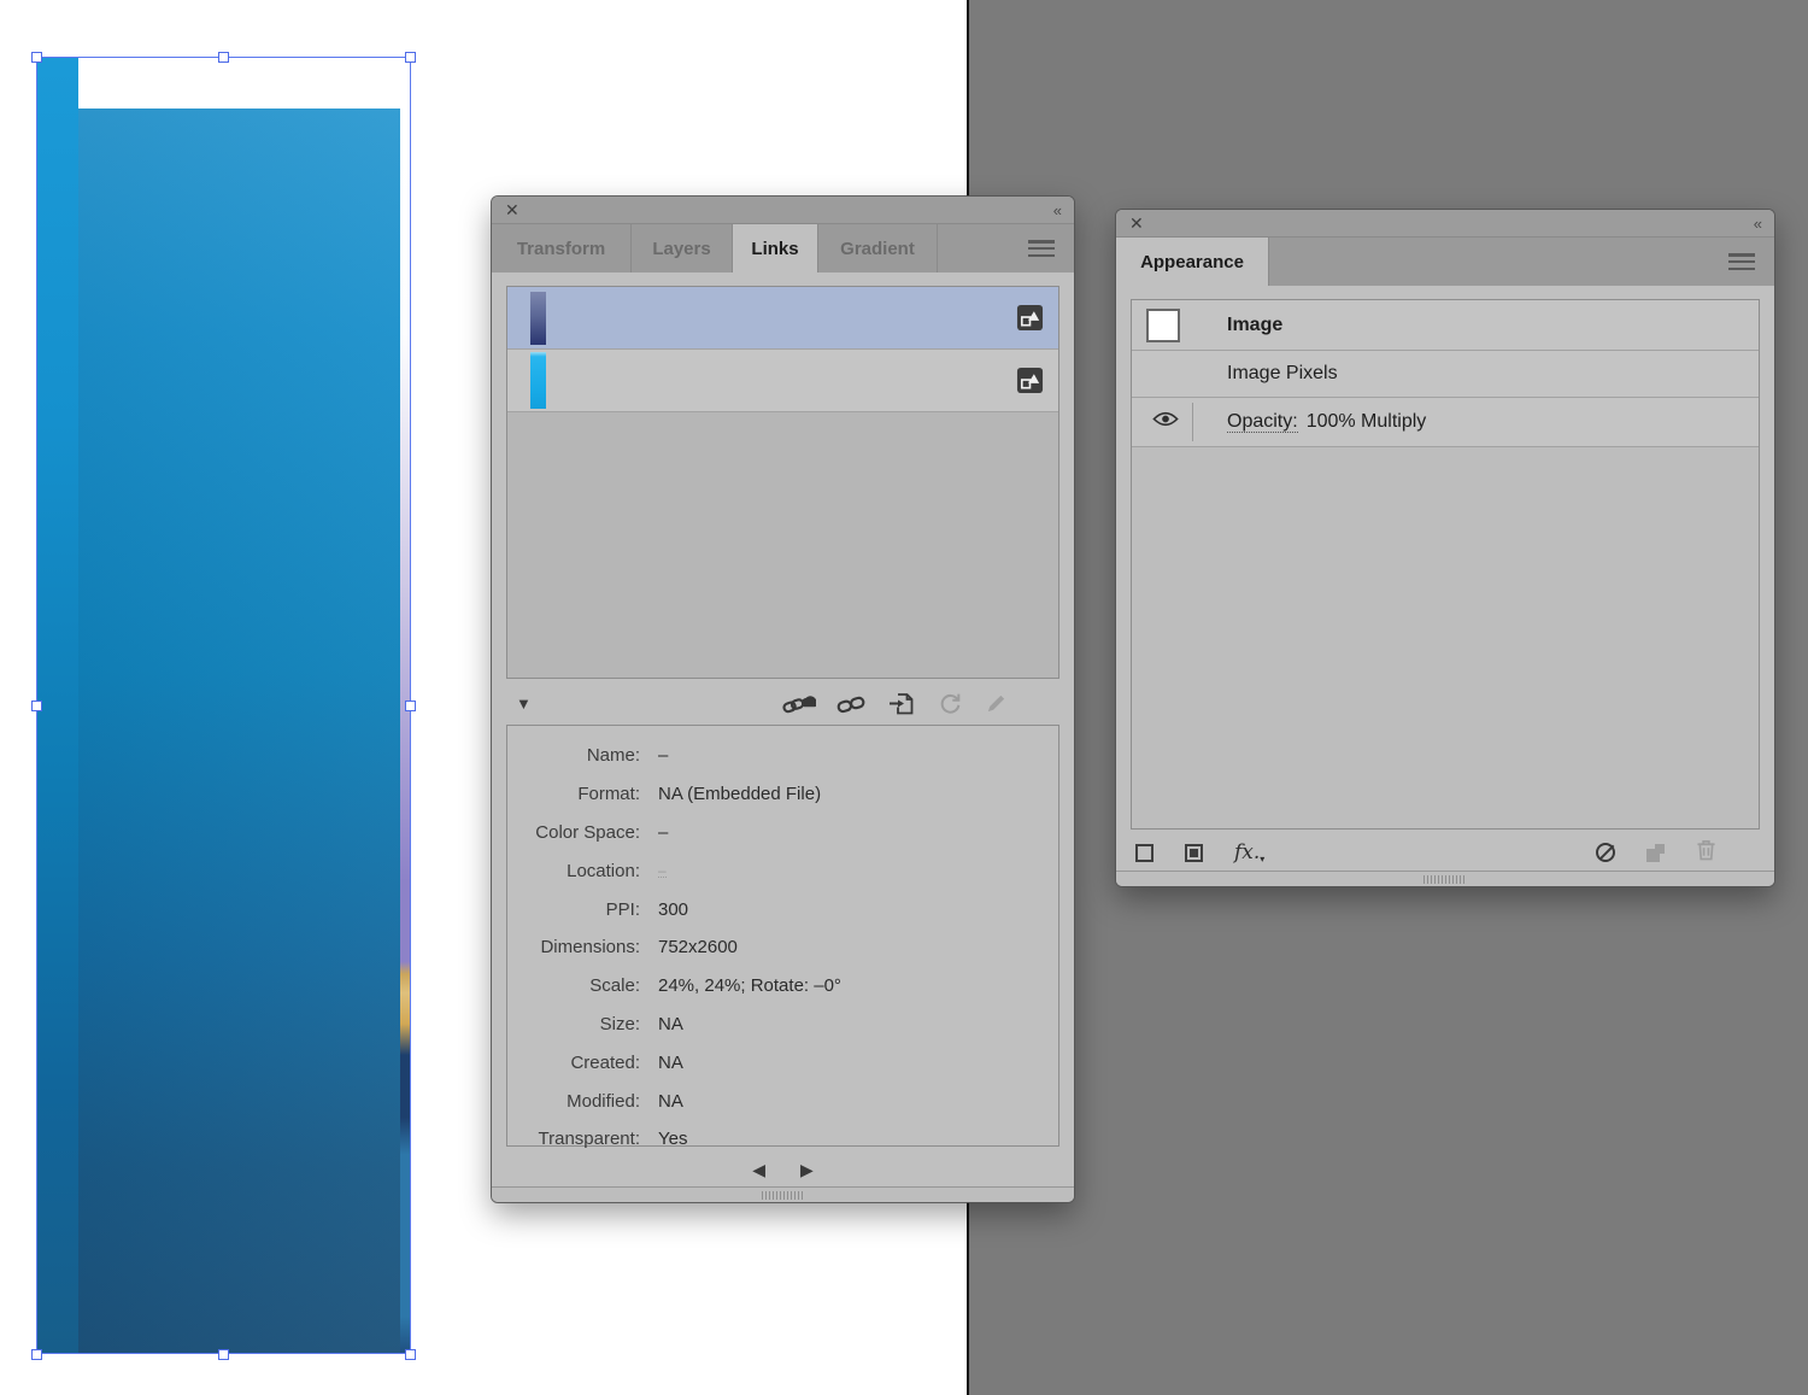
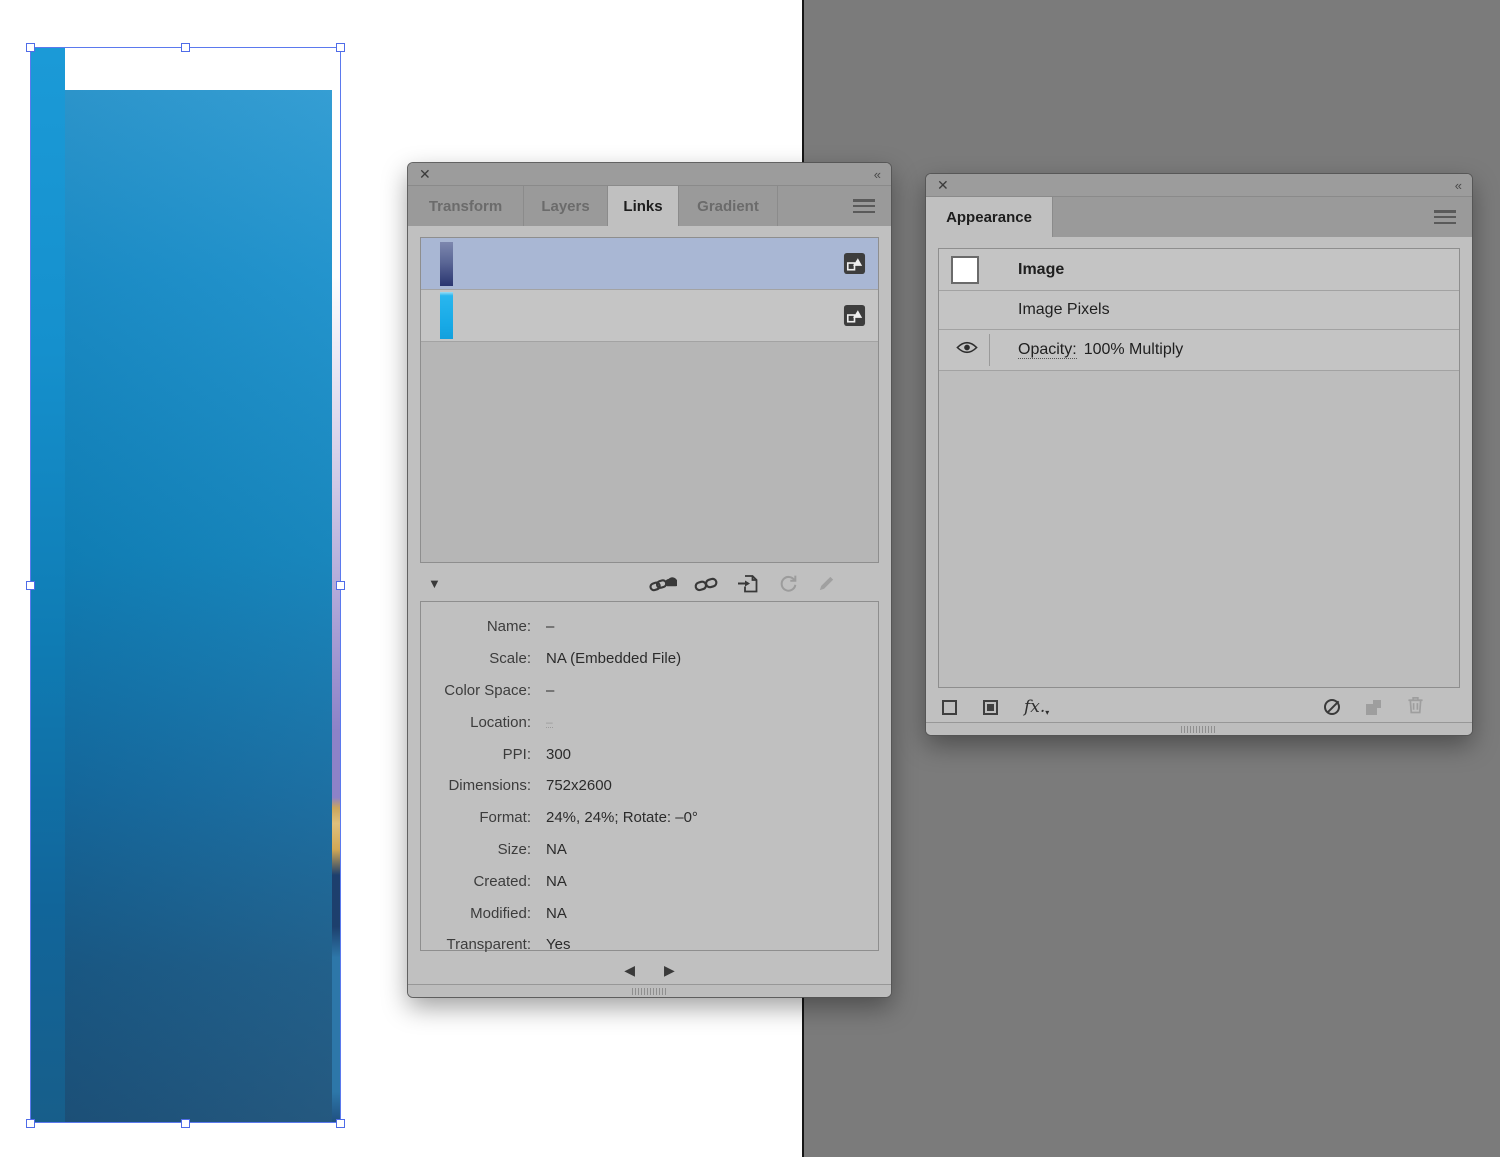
  ✕
  «
  Transform
  Layers
  Links
  Gradient
  ▼
  Name:
  –
- Format:
+ Scale:
  NA (Embedded File)
  Color Space:
  –
  Location:
  –
  PPI:
  300
  Dimensions:
  752x2600
- Scale:
+ Format:
  24%, 24%; Rotate: –0°
  Size:
  NA
  Created:
  NA
  Modified:
  NA
  Transparent:
  Yes
  ◀
  ▶
  ✕
  «
  Appearance
  Image
  Image Pixels
  Opacity: 100% Multiply
  fx.▾
